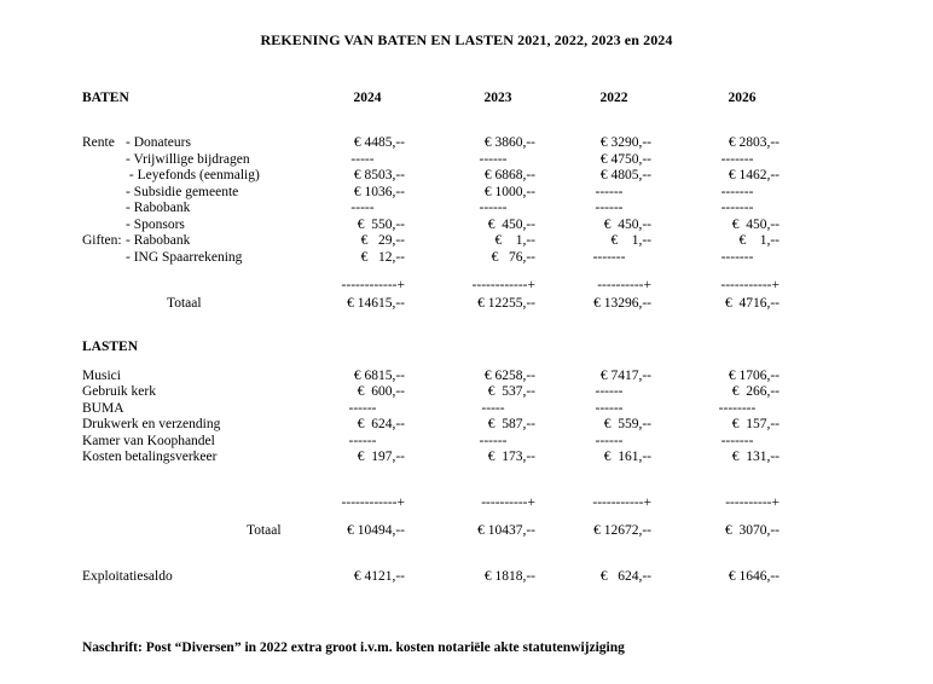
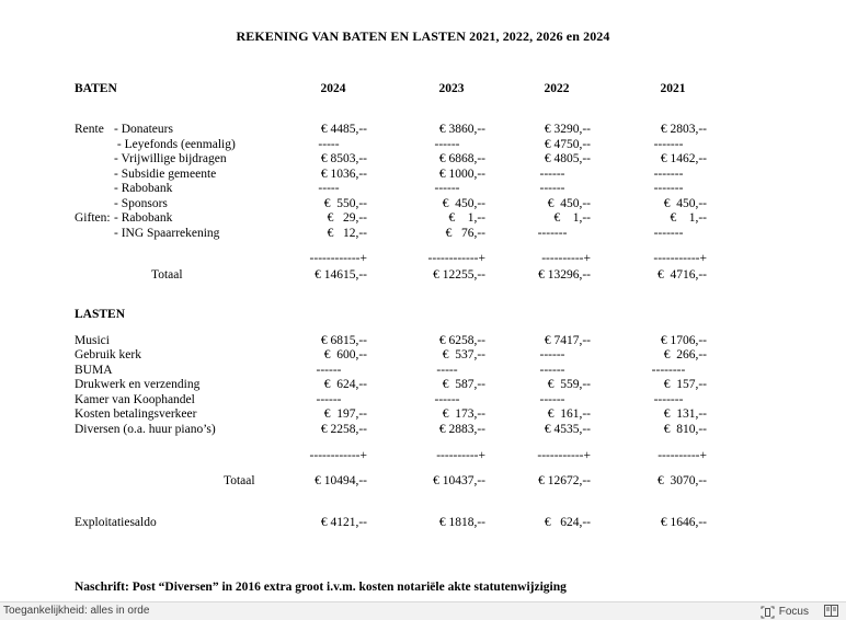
- REKENING VAN BATEN EN LASTEN 2021, 2022, 2023 en 2024
+ REKENING VAN BATEN EN LASTEN 2021, 2022, 2026 en 2024
  BATEN
  2024
  2023
  2022
- 2026
+ 2021
  Rente
  - Donateurs
  € 4485,--
  € 3860,--
  € 3290,--
  € 2803,--
- - Vrijwillige bijdragen
+ - Leyefonds (eenmalig)
  -----
  ------
  € 4750,--
  -------
- - Leyefonds (eenmalig)
+ - Vrijwillige bijdragen
  € 8503,--
  € 6868,--
  € 4805,--
  € 1462,--
  - Subsidie gemeente
  € 1036,--
  € 1000,--
  ------
  -------
  - Rabobank
  -----
  ------
  ------
  -------
  - Sponsors
  € 550,--
  € 450,--
  € 450,--
  € 450,--
  Giften:
  - Rabobank
  € 29,--
  € 1,--
  € 1,--
  € 1,--
  - ING Spaarrekening
  € 12,--
  € 76,--
  -------
  -------
  ------------+
  ------------+
  ----------+
  -----------+
  Totaal
  € 14615,--
  € 12255,--
  € 13296,--
  € 4716,--
  LASTEN
  Musici
  € 6815,--
  € 6258,--
  € 7417,--
  € 1706,--
  Gebruik kerk
  € 600,--
  € 537,--
  ------
  € 266,--
  BUMA
  ------
  -----
  ------
  --------
  Drukwerk en verzending
  € 624,--
  € 587,--
  € 559,--
  € 157,--
  Kamer van Koophandel
  ------
  ------
  ------
  -------
  Kosten betalingsverkeer
  € 197,--
  € 173,--
  € 161,--
  € 131,--
+ Diversen (o.a. huur piano’s)
+ € 2258,--
+ € 2883,--
+ € 4535,--
+ € 810,--
  ------------+
  ----------+
  -----------+
  ----------+
  Totaal
  € 10494,--
  € 10437,--
  € 12672,--
  € 3070,--
  Exploitatiesaldo
  € 4121,--
  € 1818,--
  € 624,--
  € 1646,--
- Naschrift: Post “Diversen” in 2022 extra groot i.v.m. kosten notariële akte statutenwijziging
+ Naschrift: Post “Diversen” in 2016 extra groot i.v.m. kosten notariële akte statutenwijziging
+ Toegankelijkheid: alles in orde
+ Focus
